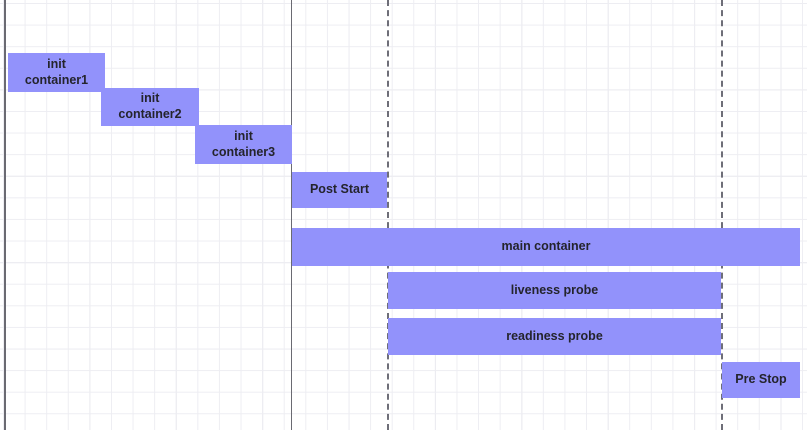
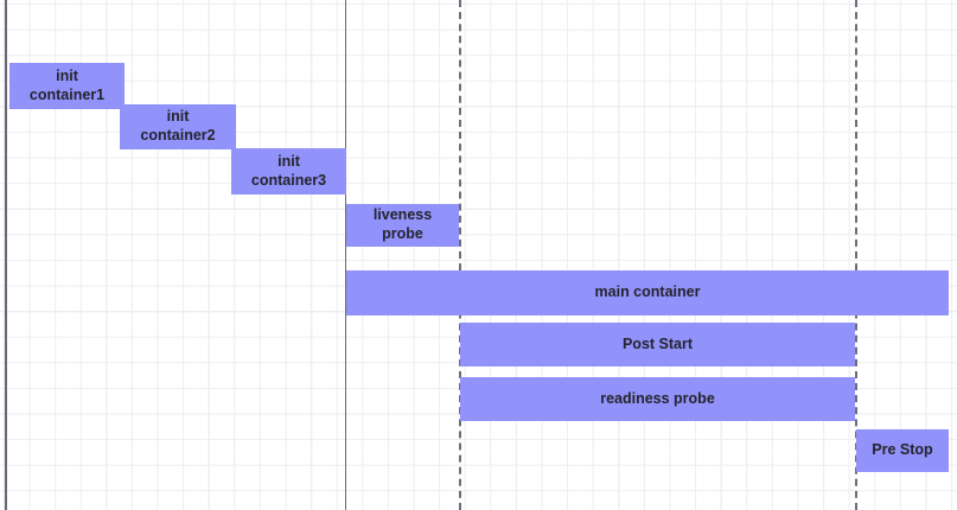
  init
  container1
  init
  container2
  init
  container3
- Post Start
+ liveness probe
  main container
- liveness probe
+ Post Start
  readiness probe
  Pre Stop
